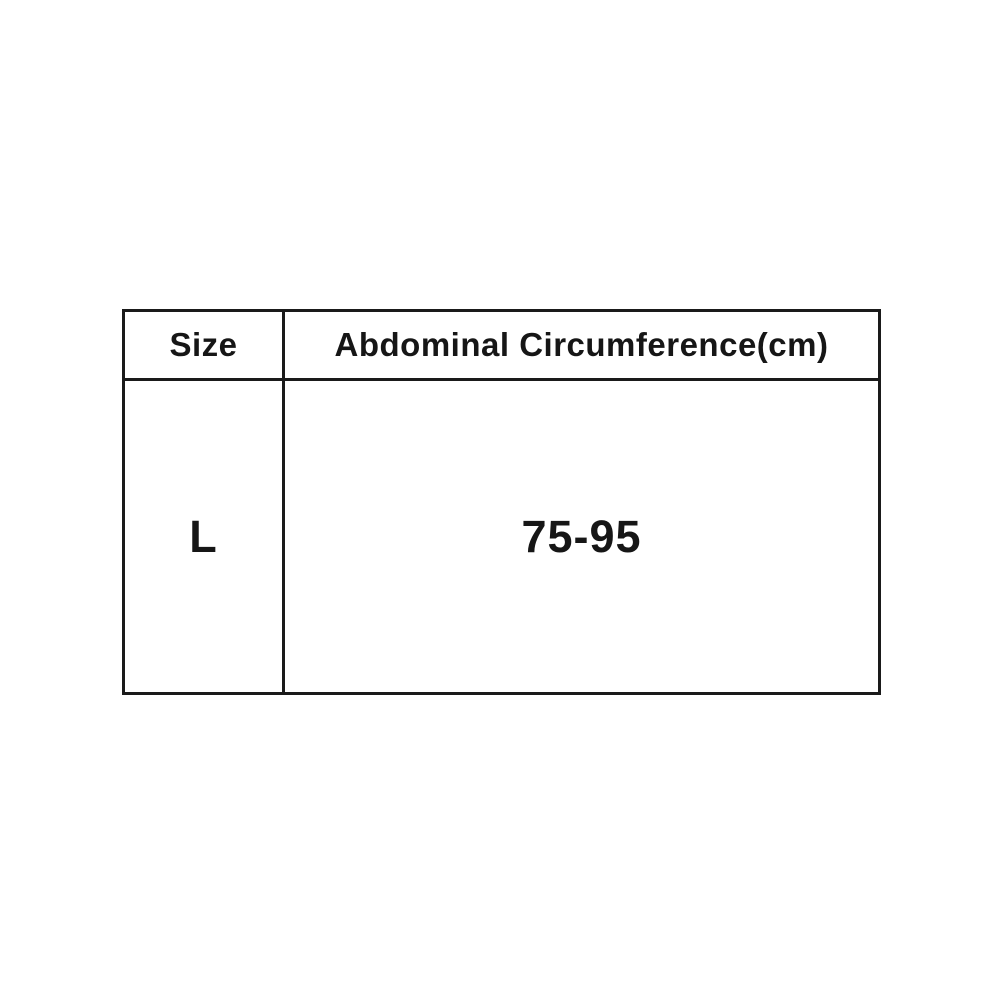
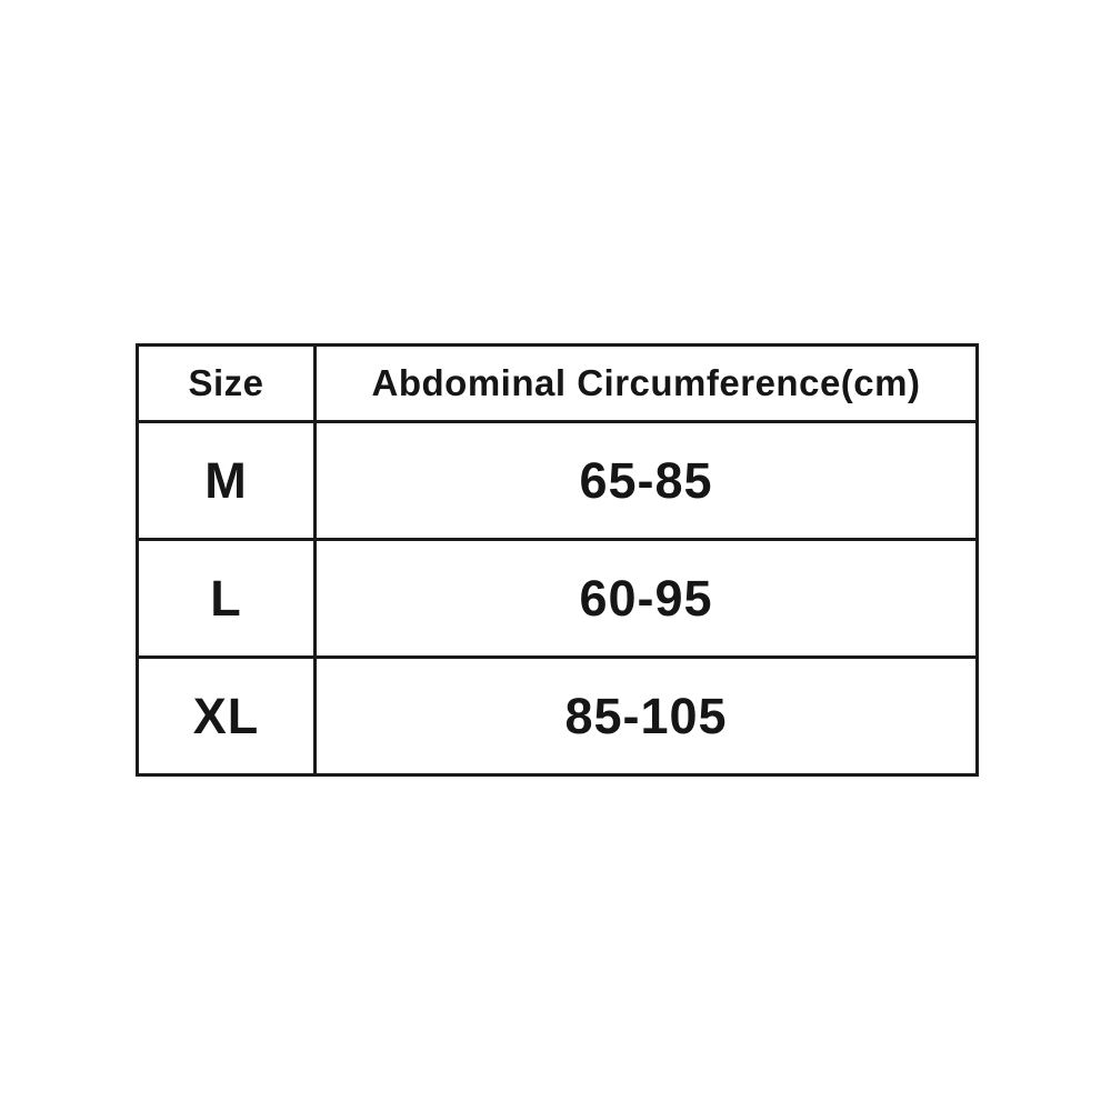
  Size	Abdominal Circumference(cm)
+ M	65-85
- L	75-95
+ L	60-95
+ XL	85-105
